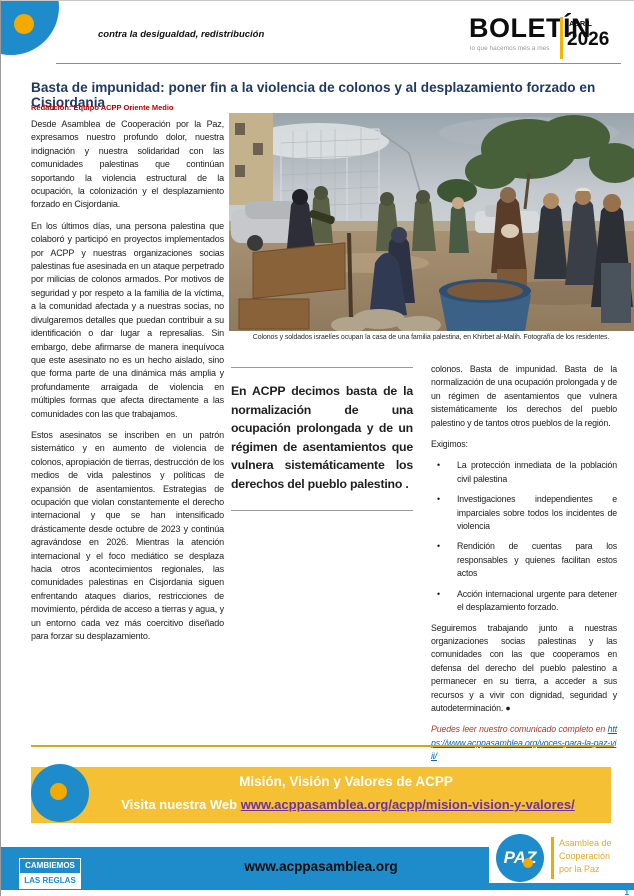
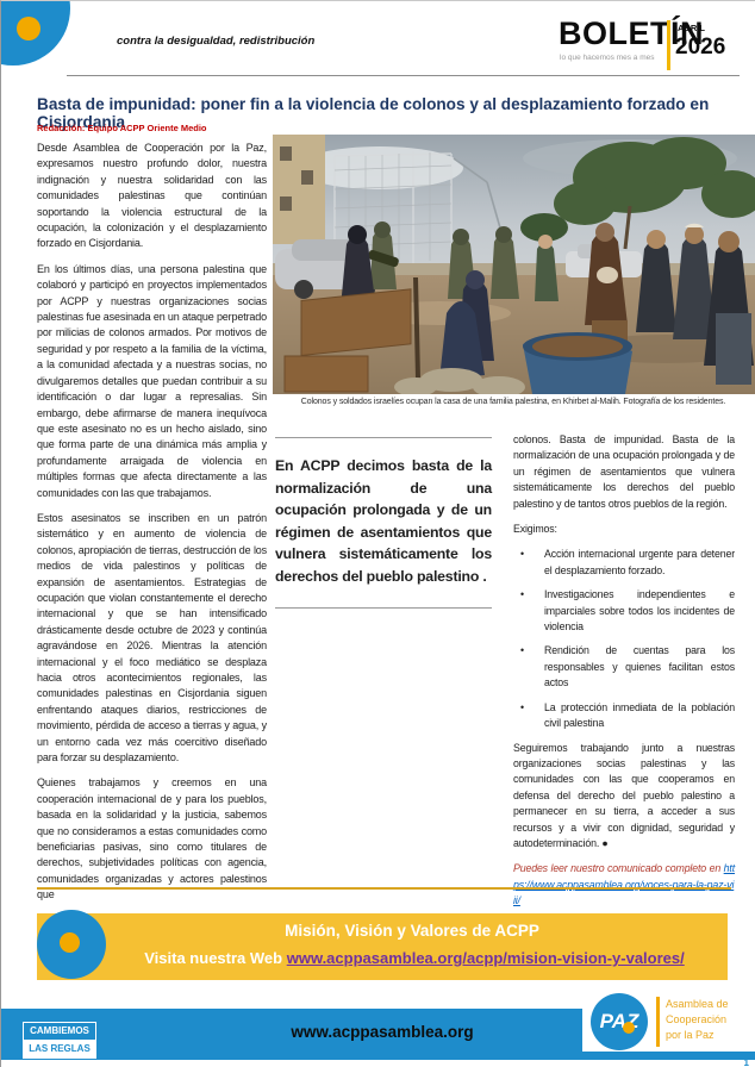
  contra la desigualdad, redistribución
  BOLETÍN
  ABRIL
  2026
  Basta de impunidad: poner fin a la violencia de colonos y al desplazamiento forzado en Cisjordania
  Redacción: Equipo ACPP Oriente Medio
  Desde Asamblea de Cooperación por la Paz, expresamos nuestro profundo dolor, nuestra indignación y nuestra solidaridad con las comunidades palestinas que continúan soportando la violencia estructural de la ocupación, la colonización y el desplazamiento forzado en Cisjordania.
  En los últimos días, una persona palestina que colaboró y participó en proyectos implementados por ACPP y nuestras organizaciones socias palestinas fue asesinada en un ataque perpetrado por milicias de colonos armados. Por motivos de seguridad y por respeto a la familia de la víctima, a la comunidad afectada y a nuestras socias, no divulgaremos detalles que puedan contribuir a su identificación o dar lugar a represalias. Sin embargo, debe afirmarse de manera inequívoca que este asesinato no es un hecho aislado, sino que forma parte de una dinámica más amplia y profundamente arraigada de violencia en múltiples formas que afecta directamente a las comunidades con las que trabajamos.
  Estos asesinatos se inscriben en un patrón sistemático y en aumento de violencia de colonos, apropiación de tierras, destrucción de los medios de vida palestinos y políticas de expansión de asentamientos. Estrategias de ocupación que violan constantemente el derecho internacional y que se han intensificado drásticamente desde octubre de 2023 y continúa agravándose en 2026. Mientras la atención internacional y el foco mediático se desplaza hacia otros acontecimientos regionales, las comunidades palestinas en Cisjordania siguen enfrentando ataques diarios, restricciones de movimiento, pérdida de acceso a tierras y agua, y un entorno cada vez más coercitivo diseñado para forzar su desplazamiento.
+ Quienes trabajamos y creemos en una cooperación internacional de y para los pueblos, basada en la solidaridad y la justicia, sabemos que no consideramos a estas comunidades como beneficiarias pasivas, sino como titulares de derechos, subjetividades políticas con agencia, comunidades organizadas y actores palestinos que
  En ACPP decimos basta de la normalización de una ocupación prolongada y de un régimen de asentamientos que vulnera sistemáticamente los derechos del pueblo palestino .
  colonos. Basta de impunidad. Basta de la normalización de una ocupación prolongada y de un régimen de asentamientos que vulnera sistemáticamente los derechos del pueblo palestino y de tantos otros pueblos de la región.
  Exigimos:
  •
- La protección inmediata de la población civil palestina
+ Acción internacional urgente para detener el desplazamiento forzado.
  •
  Investigaciones independientes e imparciales sobre todos los incidentes de violencia
  •
  Rendición de cuentas para los responsables y quienes facilitan estos actos
  •
- Acción internacional urgente para detener el desplazamiento forzado.
+ La protección inmediata de la población civil palestina
  Seguiremos trabajando junto a nuestras organizaciones socias palestinas y las comunidades con las que cooperamos en defensa del derecho del pueblo palestino a permanecer en su tierra, a acceder a sus recursos y a vivir con dignidad, seguridad y autodeterminación. ●
  Puedes leer nuestro comunicado completo en https://www.acppasamblea.org/voces-para-la-paz-viii/
  Misión, Visión y Valores de ACPP
  Visita nuestra Web www.acppasamblea.org/acpp/mision-vision-y-valores/
  CAMBIEMOS
  LAS REGLAS
  www.acppasamblea.org
  PAZ
  Asamblea de
  Cooperación
  por la Paz
  1
